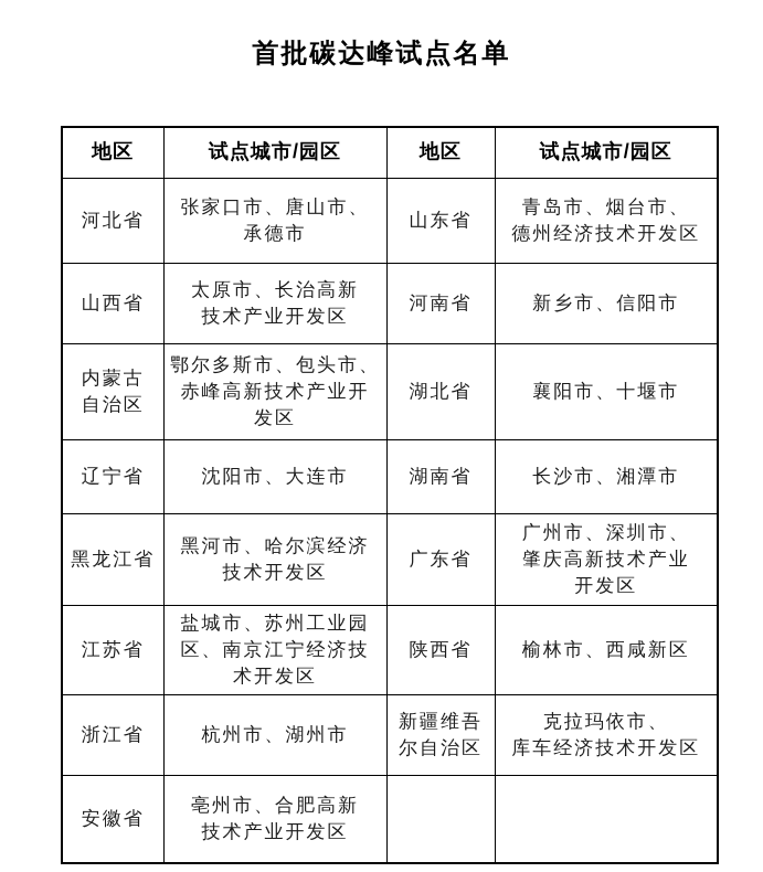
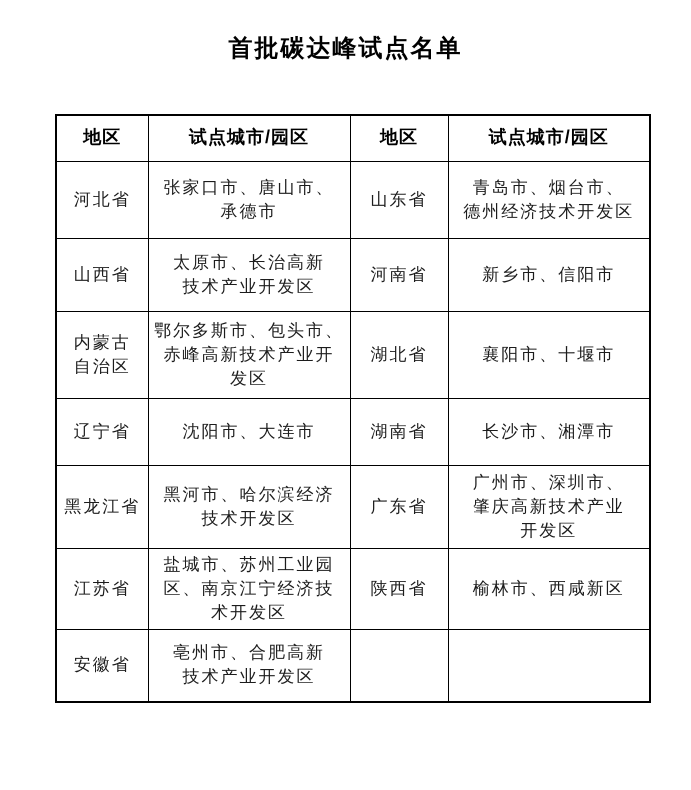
  首批碳达峰试点名单
  地区	试点城市/园区	地区	试点城市/园区
  河北省	张家口市、唐山市、 承德市	山东省	青岛市、烟台市、 德州经济技术开发区
  山西省	太原市、长治高新 技术产业开发区	河南省	新乡市、信阳市
  内蒙古 自治区	鄂尔多斯市、包头市、 赤峰高新技术产业开 发区	湖北省	襄阳市、十堰市
  辽宁省	沈阳市、大连市	湖南省	长沙市、湘潭市
  黑龙江省	黑河市、哈尔滨经济 技术开发区	广东省	广州市、深圳市、 肇庆高新技术产业 开发区
  江苏省	盐城市、苏州工业园 区、南京江宁经济技 术开发区	陕西省	榆林市、西咸新区
- 浙江省	杭州市、湖州市	新疆维吾 尔自治区	克拉玛依市、 库车经济技术开发区
  安徽省	亳州市、合肥高新 技术产业开发区
